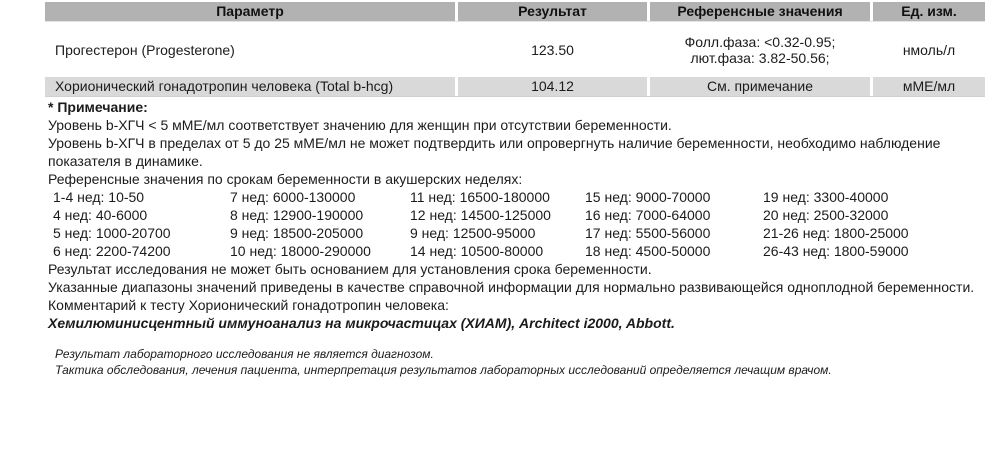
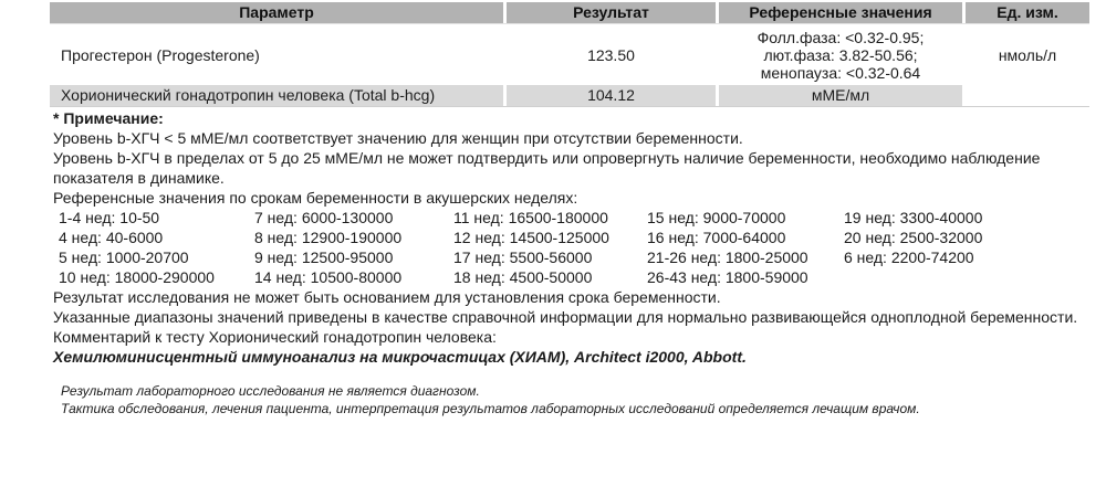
  Параметр
  Результат
  Референсные значения
  Ед. изм.
  Прогестерон (Progesterone)
  123.50
  Фолл.фаза: <0.32-0.95;
  лют.фаза: 3.82-50.56;
+ менопауза: <0.32-0.64
  нмоль/л
  Хорионический гонадотропин человека (Total b-hcg)
  104.12
- См. примечание
  мМЕ/мл
  * Примечание:
  Уровень b-ХГЧ < 5 мМЕ/мл соответствует значению для женщин при отсутствии беременности.
  Уровень b-ХГЧ в пределах от 5 до 25 мМЕ/мл не может подтвердить или опровергнуть наличие беременности, необходимо наблюдение показателя в динамике.
  Референсные значения по срокам беременности в акушерских неделях:
  1-4 нед: 10-50
  7 нед: 6000-130000
  11 нед: 16500-180000
  15 нед: 9000-70000
  19 нед: 3300-40000
  4 нед: 40-6000
  8 нед: 12900-190000
  12 нед: 14500-125000
  16 нед: 7000-64000
  20 нед: 2500-32000
  5 нед: 1000-20700
- 9 нед: 18500-205000
  9 нед: 12500-95000
  17 нед: 5500-56000
  21-26 нед: 1800-25000
  6 нед: 2200-74200
  10 нед: 18000-290000
  14 нед: 10500-80000
  18 нед: 4500-50000
  26-43 нед: 1800-59000
  Результат исследования не может быть основанием для установления срока беременности.
  Указанные диапазоны значений приведены в качестве справочной информации для нормально развивающейся одноплодной беременности.
  Комментарий к тесту Хорионический гонадотропин человека:
  Хемилюминисцентный иммуноанализ на микрочастицах (ХИАМ), Architect i2000, Abbott.
  Результат лабораторного исследования не является диагнозом.
  Тактика обследования, лечения пациента, интерпретация результатов лабораторных исследований определяется лечащим врачом.
